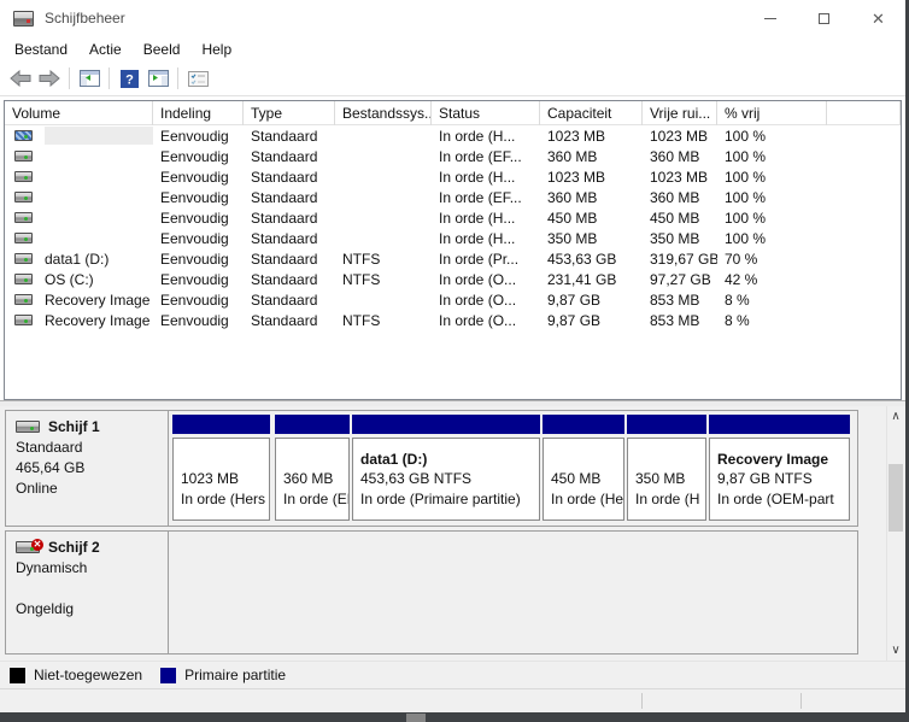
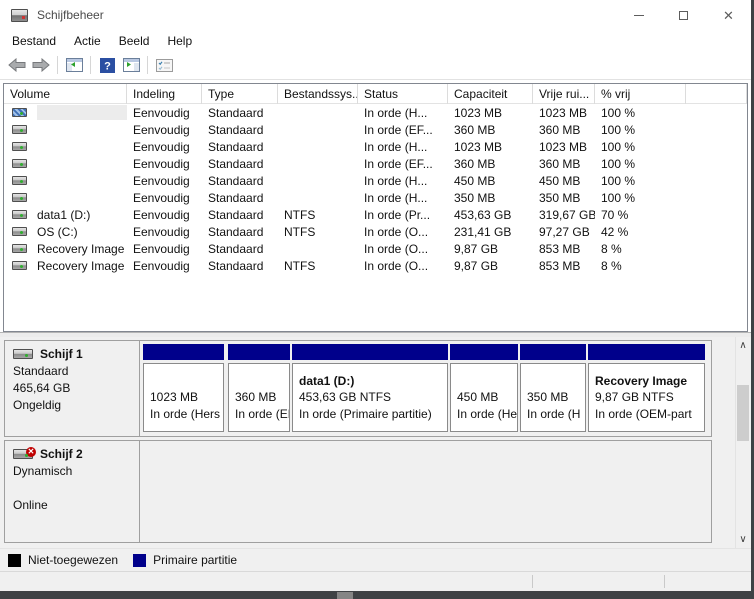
  Schijfbeheer
  ✕
  Bestand
  Actie
  Beeld
  Help
  ?
  Volume
  Indeling
  Type
  Bestandssys..
  Status
  Capaciteit
  Vrije rui...
  % vrij
  Eenvoudig
  Standaard
  In orde (H...
  1023 MB
  1023 MB
  100 %
  Eenvoudig
  Standaard
  In orde (EF...
  360 MB
  360 MB
  100 %
  Eenvoudig
  Standaard
  In orde (H...
  1023 MB
  1023 MB
  100 %
  Eenvoudig
  Standaard
  In orde (EF...
  360 MB
  360 MB
  100 %
  Eenvoudig
  Standaard
  In orde (H...
  450 MB
  450 MB
  100 %
  Eenvoudig
  Standaard
  In orde (H...
  350 MB
  350 MB
  100 %
  data1 (D:)
  Eenvoudig
  Standaard
  NTFS
  In orde (Pr...
  453,63 GB
  319,67 GB
  70 %
  OS (C:)
  Eenvoudig
  Standaard
  NTFS
  In orde (O...
  231,41 GB
  97,27 GB
  42 %
  Recovery Image
  Eenvoudig
  Standaard
  In orde (O...
  9,87 GB
  853 MB
  8 %
  Recovery Image
  Eenvoudig
  Standaard
  NTFS
  In orde (O...
  9,87 GB
  853 MB
  8 %
  Schijf 1
  Standaard
  465,64 GB
- Online
+ Ongeldig
  1023 MB
  In orde (Hers
  360 MB
  In orde (E
  data1 (D:)
  453,63 GB NTFS
  In orde (Primaire partitie)
  450 MB
  In orde (He
  350 MB
  In orde (H
  Recovery Image
  9,87 GB NTFS
  In orde (OEM-part
  ✕
  Schijf 2
  Dynamisch
- Ongeldig
+ Online
  ∧
  ∨
  Niet-toegewezen
  Primaire partitie
